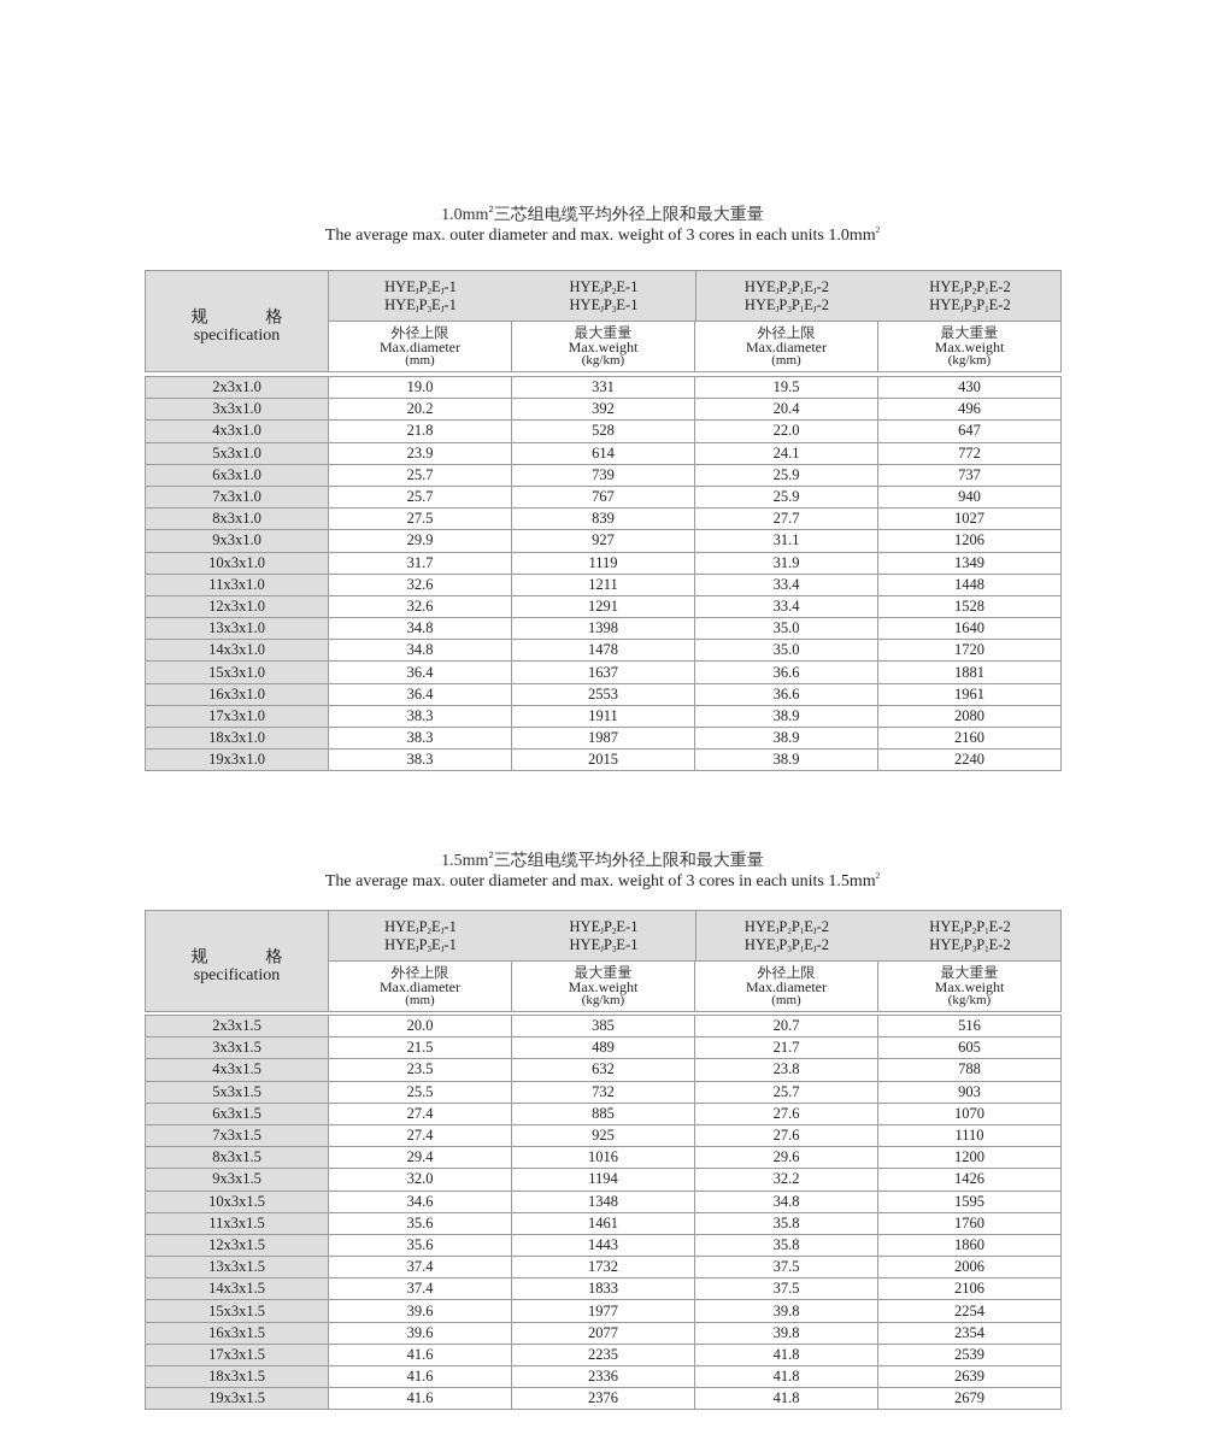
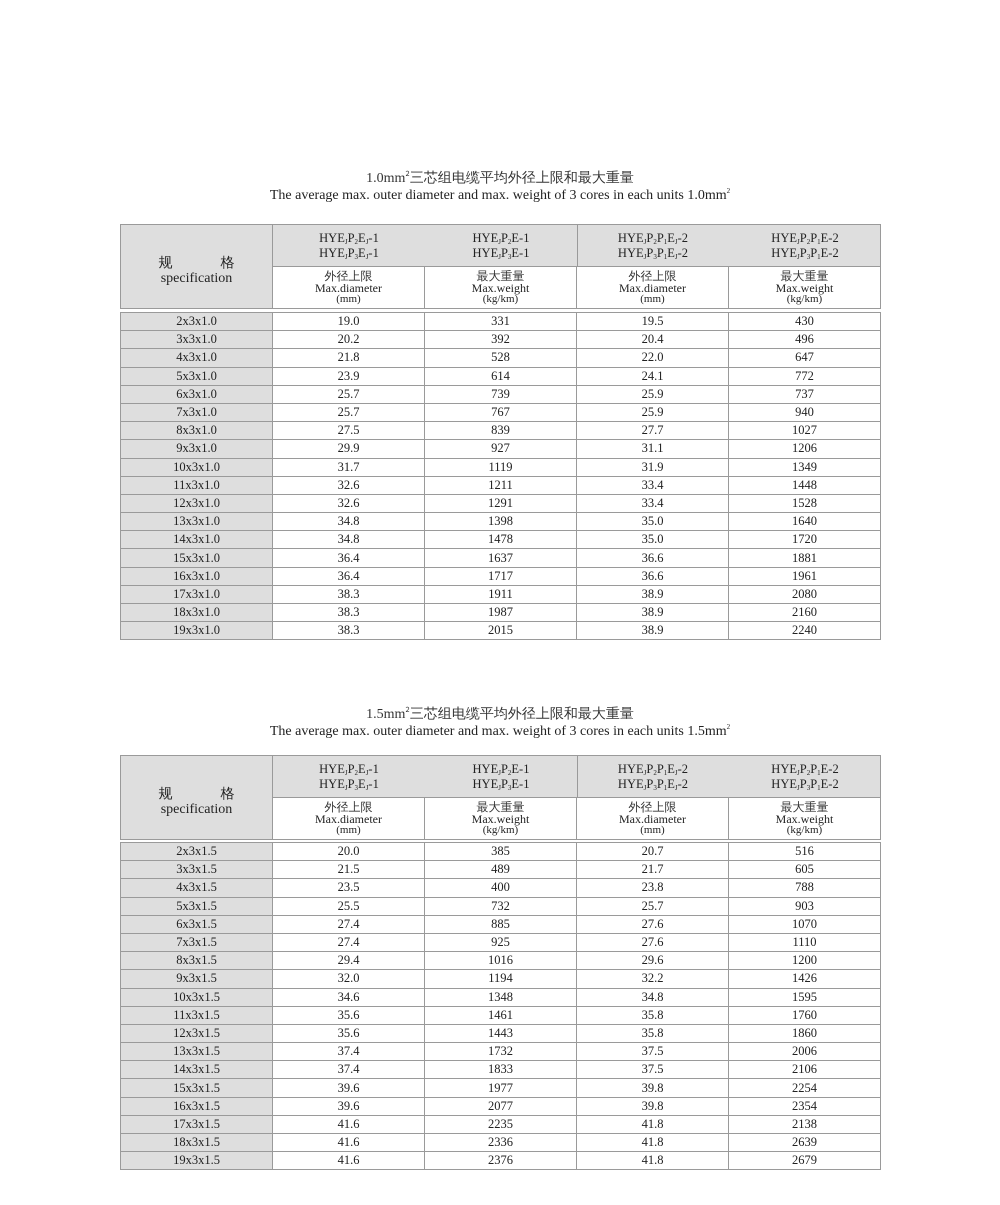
  1.0mm2三芯组电缆平均外径上限和最大重量
  The average max. outer diameter and max. weight of 3 cores in each units 1.0mm2
  规 格
  specification
  HYEJP2EJ-1
  HYEJP3EJ-1
  HYEJP2E-1
  HYEJP3E-1
  HYEJP2P1EJ-2
  HYEJP3P1EJ-2
  HYEJP2P1E-2
  HYEJP3P1E-2
  外径上限
  Max.diameter
  (mm)
  最大重量
  Max.weight
  (kg/km)
  外径上限
  Max.diameter
  (mm)
  最大重量
  Max.weight
  (kg/km)
  2x3x1.0	19.0	331	19.5	430
  3x3x1.0	20.2	392	20.4	496
  4x3x1.0	21.8	528	22.0	647
  5x3x1.0	23.9	614	24.1	772
  6x3x1.0	25.7	739	25.9	737
  7x3x1.0	25.7	767	25.9	940
  8x3x1.0	27.5	839	27.7	1027
  9x3x1.0	29.9	927	31.1	1206
  10x3x1.0	31.7	1119	31.9	1349
  11x3x1.0	32.6	1211	33.4	1448
  12x3x1.0	32.6	1291	33.4	1528
  13x3x1.0	34.8	1398	35.0	1640
  14x3x1.0	34.8	1478	35.0	1720
  15x3x1.0	36.4	1637	36.6	1881
- 16x3x1.0	36.4	2553	36.6	1961
+ 16x3x1.0	36.4	1717	36.6	1961
  17x3x1.0	38.3	1911	38.9	2080
  18x3x1.0	38.3	1987	38.9	2160
  19x3x1.0	38.3	2015	38.9	2240
  1.5mm2三芯组电缆平均外径上限和最大重量
  The average max. outer diameter and max. weight of 3 cores in each units 1.5mm2
  规 格
  specification
  HYEJP2EJ-1
  HYEJP3EJ-1
  HYEJP2E-1
  HYEJP3E-1
  HYEJP2P1EJ-2
  HYEJP3P1EJ-2
  HYEJP2P1E-2
  HYEJP3P1E-2
  外径上限
  Max.diameter
  (mm)
  最大重量
  Max.weight
  (kg/km)
  外径上限
  Max.diameter
  (mm)
  最大重量
  Max.weight
  (kg/km)
  2x3x1.5	20.0	385	20.7	516
  3x3x1.5	21.5	489	21.7	605
- 4x3x1.5	23.5	632	23.8	788
+ 4x3x1.5	23.5	400	23.8	788
  5x3x1.5	25.5	732	25.7	903
  6x3x1.5	27.4	885	27.6	1070
  7x3x1.5	27.4	925	27.6	1110
  8x3x1.5	29.4	1016	29.6	1200
  9x3x1.5	32.0	1194	32.2	1426
  10x3x1.5	34.6	1348	34.8	1595
  11x3x1.5	35.6	1461	35.8	1760
  12x3x1.5	35.6	1443	35.8	1860
  13x3x1.5	37.4	1732	37.5	2006
  14x3x1.5	37.4	1833	37.5	2106
  15x3x1.5	39.6	1977	39.8	2254
  16x3x1.5	39.6	2077	39.8	2354
- 17x3x1.5	41.6	2235	41.8	2539
+ 17x3x1.5	41.6	2235	41.8	2138
  18x3x1.5	41.6	2336	41.8	2639
  19x3x1.5	41.6	2376	41.8	2679
